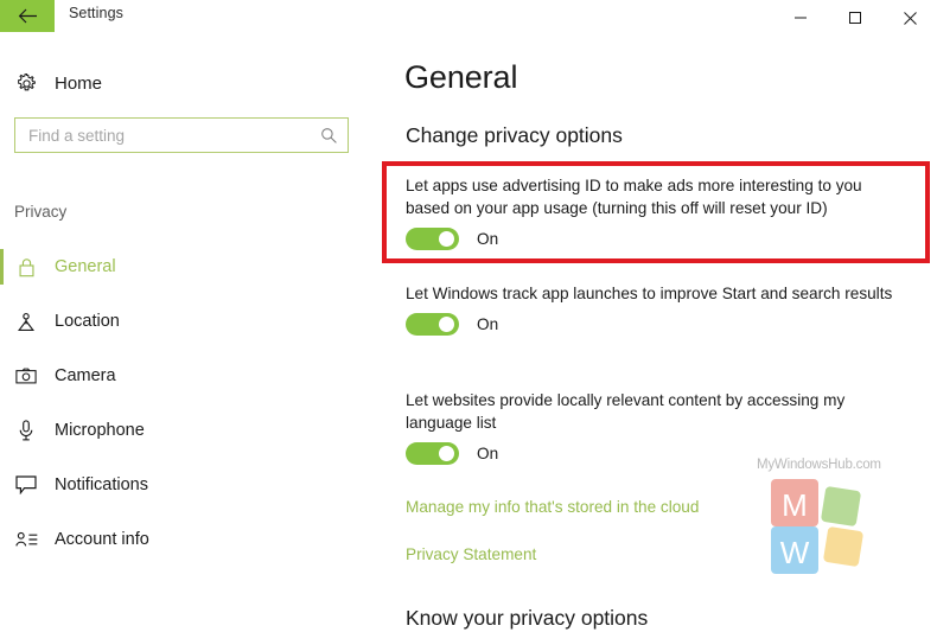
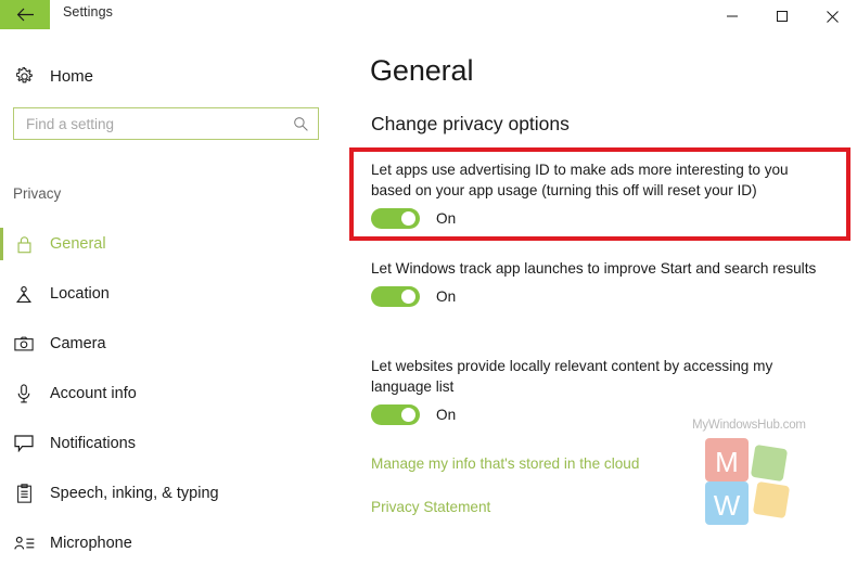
  Settings
  Home
  Find a setting
  Privacy
  General
  Location
  Camera
- Microphone
+ Account info
  Notifications
+ Speech, inking, & typing
- Account info
+ Microphone
  General
  Change privacy options
  Let apps use advertising ID to make ads more interesting to you based on your app usage (turning this off will reset your ID)
  On
  Let Windows track app launches to improve Start and search results
  On
  Let websites provide locally relevant content by accessing my language list
  On
  Manage my info that's stored in the cloud
  Privacy Statement
- Know your privacy options
  MyWindowsHub.com
  M
  W
